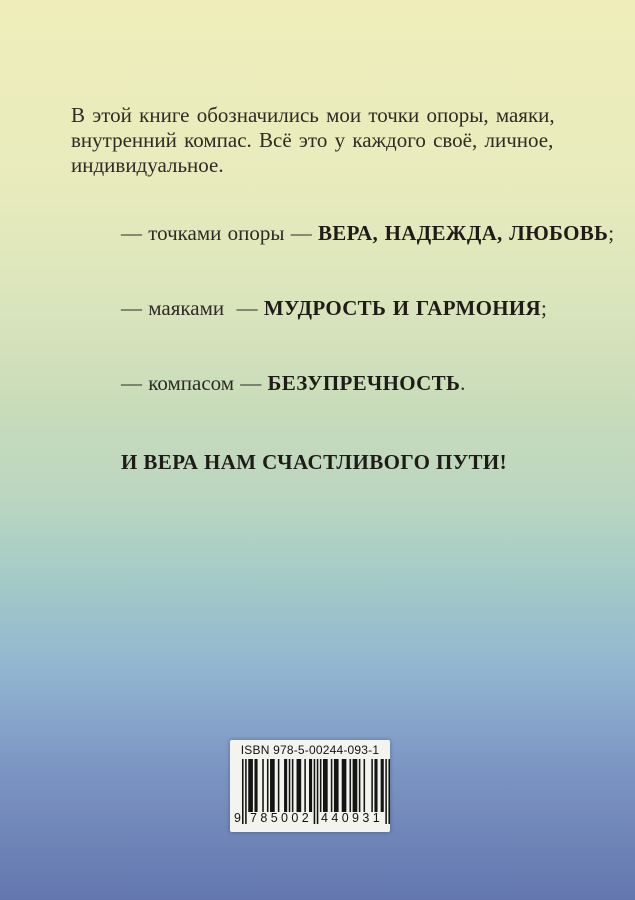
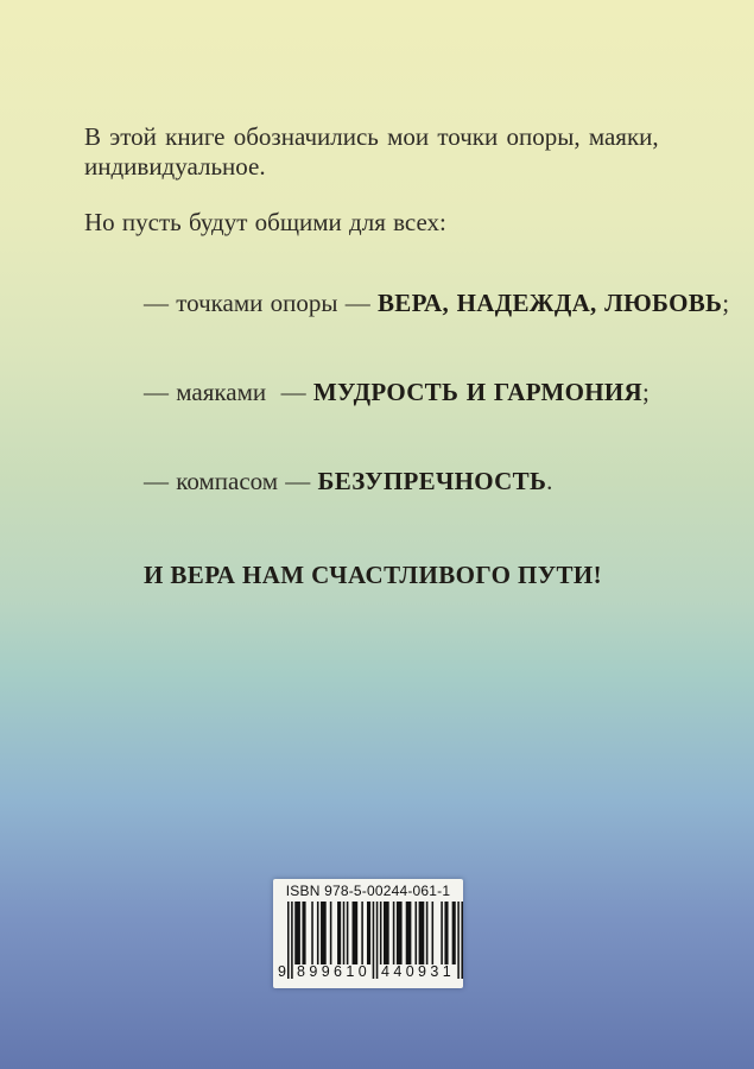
  В этой книге обозначились мои точки опоры, маяки,
- внутренний компас. Всё это у каждого своё, личное,
  индивидуальное.
+ Но пусть будут общими для всех:
  — точками опоры — ВЕРА, НАДЕЖДА, ЛЮБОВЬ;
  — маяками — МУДРОСТЬ И ГАРМОНИЯ;
  — компасом — БЕЗУПРЕЧНОСТЬ.
  И ВЕРА НАМ СЧАСТЛИВОГО ПУТИ!
- ISBN 978-5-00244-093-1
+ ISBN 978-5-00244-061-1
  9
- 785002
+ 899610
  440931
